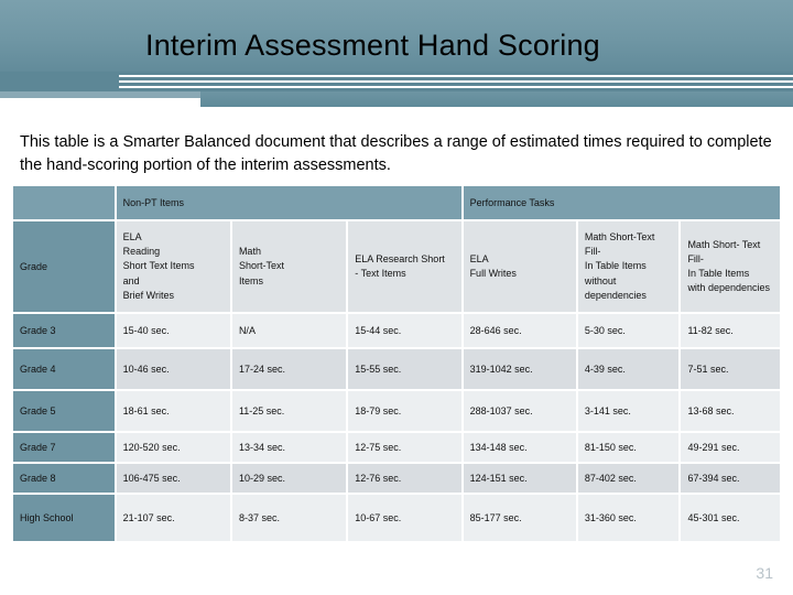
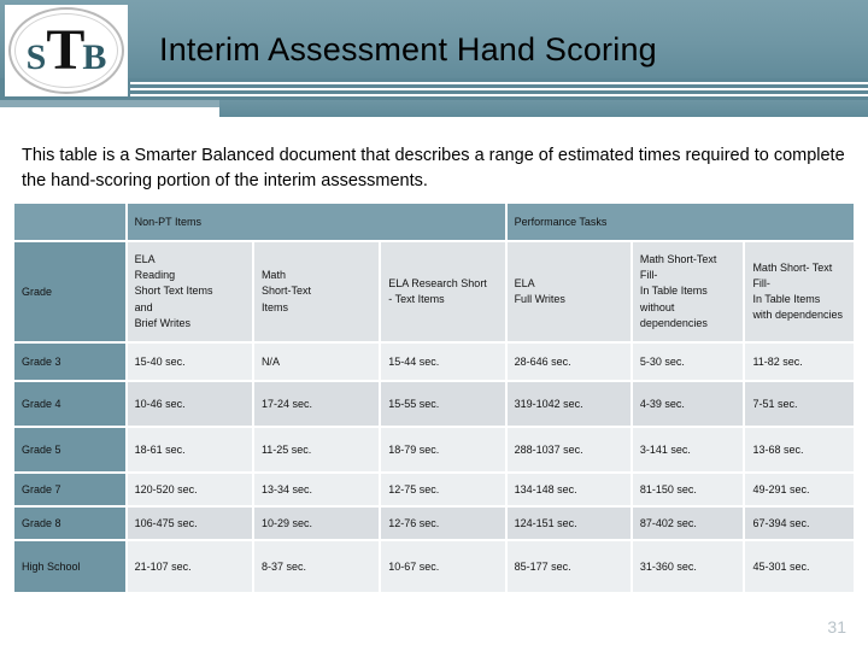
+ STB
  Interim Assessment Hand Scoring
  This table is a Smarter Balanced document that describes a range of estimated times required to complete the hand-scoring portion of the interim assessments.
  	Non-PT Items	Performance Tasks
  Grade	ELAReadingShort Text ItemsandBrief Writes	MathShort-TextItems	ELA Research Short- Text Items	ELAFull Writes	Math Short-Text Fill-In Table Itemswithoutdependencies	Math Short- Text Fill-In Table Itemswith dependencies
  Grade 3	15-40 sec.	N/A	15-44 sec.	28-646 sec.	5-30 sec.	11-82 sec.
  Grade 4	10-46 sec.	17-24 sec.	15-55 sec.	319-1042 sec.	4-39 sec.	7-51 sec.
  Grade 5	18-61 sec.	11-25 sec.	18-79 sec.	288-1037 sec.	3-141 sec.	13-68 sec.
  Grade 7	120-520 sec.	13-34 sec.	12-75 sec.	134-148 sec.	81-150 sec.	49-291 sec.
  Grade 8	106-475 sec.	10-29 sec.	12-76 sec.	124-151 sec.	87-402 sec.	67-394 sec.
  High School	21-107 sec.	8-37 sec.	10-67 sec.	85-177 sec.	31-360 sec.	45-301 sec.
  31
